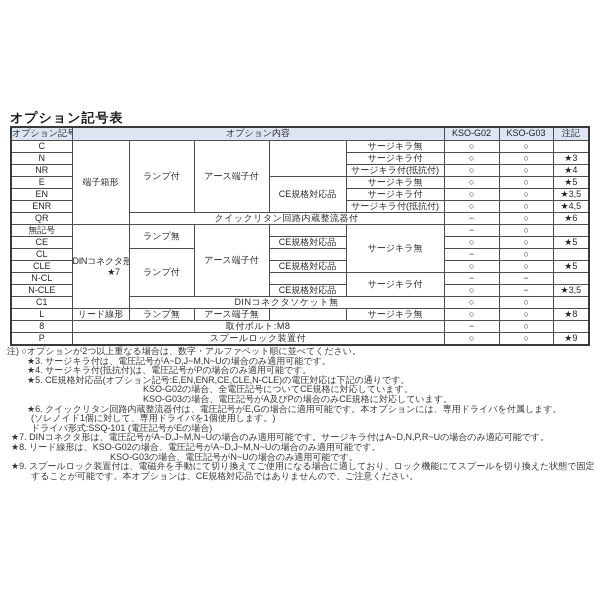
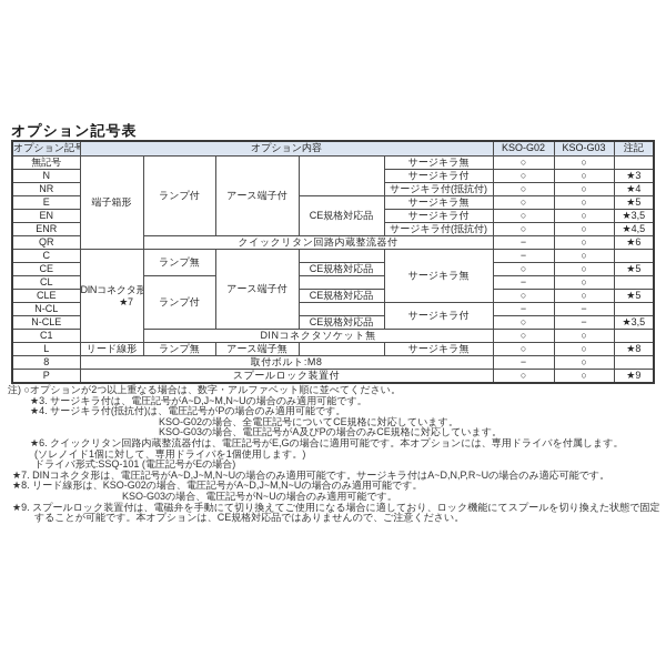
  オプション記号表
  オプション記	オプション内容	KSO-G02	KSO-G03	注記
- C	端子箱形	ランプ付	アース端子付		サージキラ無	○	○
+ 無記号	端子箱形	ランプ付	アース端子付		サージキラ無	○	○
  N	サージキラ付	○	○	★3
  NR	サージキラ付(抵抗付)	○	○	★4
  E	CE規格対応品	サージキラ無	○	○	★5
  EN	サージキラ付	○	○	★3,5
  ENR	サージキラ付(抵抗付)	○	○	★4,5
  QR	クイックリタン回路内蔵整流器付	−	○	★6
- 無記号	DINコネクタ形 ★7	ランプ無	アース端子付		サージキラ無	−	○
+ C	DINコネクタ形 ★7	ランプ無	アース端子付		サージキラ無	−	○
  CE	CE規格対応品	○	○	★5
  CL	ランプ付		−	○
  CLE	CE規格対応品	○	○	★5
  N-CL		サージキラ付	−	−
  N-CLE	CE規格対応品	○	−	★3,5
  C1	DINコネクタソケット無	○	○
  L	リード線形	ランプ無	アース端子無		サージキラ無	○	○	★8
  8	取付ボルト:M8	−	○
  P	スプールロック装置付	○	○	★9
  注) ○オプションが2つ以上重なる場合は、数字・アルファベット順に並べてください。
  ★3. サージキラ付は、電圧記号がA~D,J~M,N~Uの場合のみ適用可能です。
  ★4. サージキラ付(抵抗付)は、電圧記号がPの場合のみ適用可能です。
- ★5. CE規格対応品(オプション記号:E,EN,ENR,CE,CLE,N-CLE)の電圧対応は下記の通りです。
  KSO-G02の場合、全電圧記号についてCE規格に対応しています。
  KSO-G03の場合、電圧記号がA及びPの場合のみCE規格に対応しています。
  ★6. クイックリタン回路内蔵整流器付は、電圧記号がE,Gの場合に適用可能です。本オプションには、専用ドライバを付属します。
  (ソレノイド1個に対して、専用ドライバを1個使用します。)
  ドライバ形式:SSQ-101 (電圧記号がEの場合)
  ★7. DINコネクタ形は、電圧記号がA~D,J~M,N~Uの場合のみ適用可能です。サージキラ付はA~D,N,P,R~Uの場合のみ適応可能です。
  ★8. リード線形は、KSO-G02の場合、電圧記号がA~D,J~M,N~Uの場合のみ適用可能です。
  KSO-G03の場合、電圧記号がN~Uの場合のみ適用可能です。
  ★9. スプールロック装置付は、電磁弁を手動にて切り換えてご使用になる場合に適しており、ロック機能にてスプールを切り換えた状態で固定
  することが可能です。本オプションは、CE規格対応品ではありませんので、ご注意ください。
